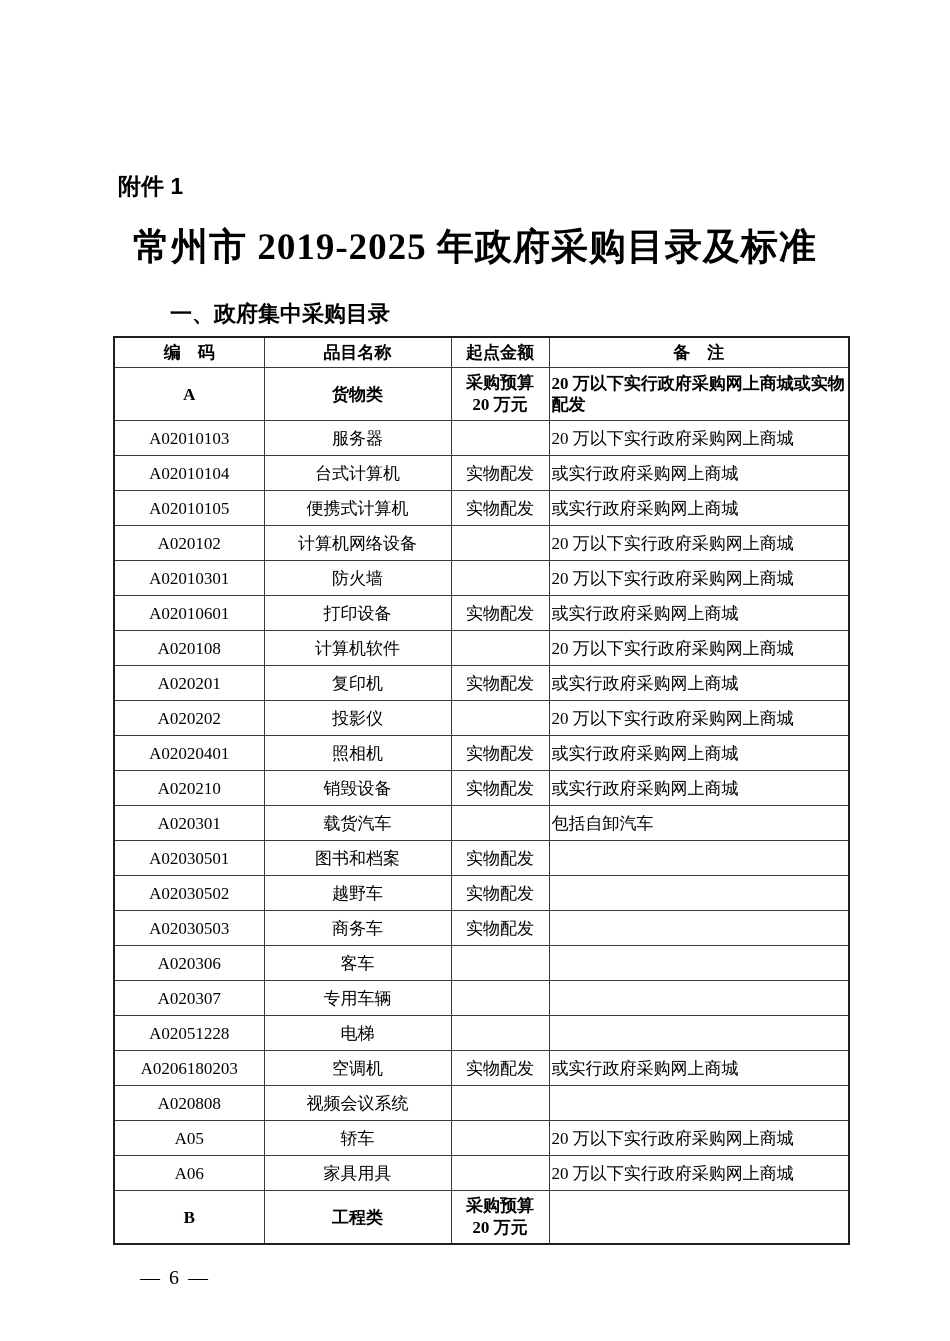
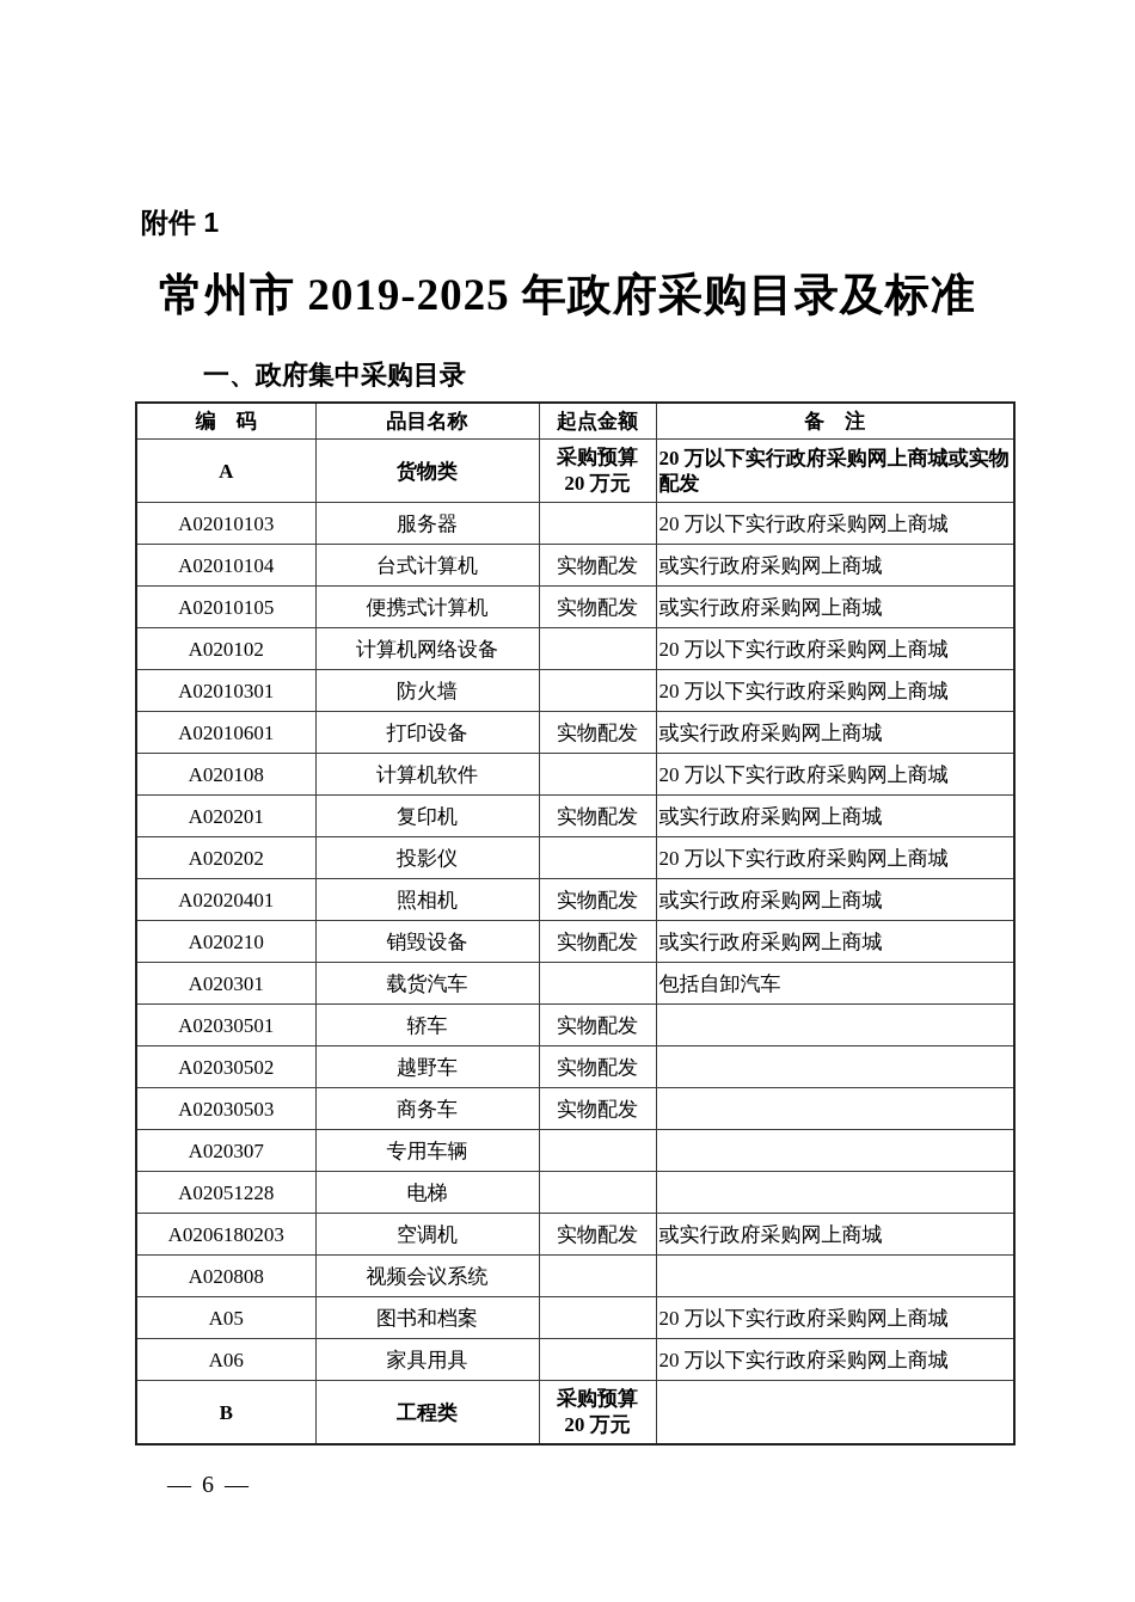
  附件 1
  常州市 2019-2025 年政府采购目录及标准
  一、政府集中采购目录
  编 码	品目名称	起点金额	备 注
  A	货物类	采购预算 20 万元	20 万以下实行政府采购网上商城或实物配发
  A02010103	服务器		20 万以下实行政府采购网上商城
  A02010104	台式计算机	实物配发	或实行政府采购网上商城
  A02010105	便携式计算机	实物配发	或实行政府采购网上商城
  A020102	计算机网络设备		20 万以下实行政府采购网上商城
  A02010301	防火墙		20 万以下实行政府采购网上商城
  A02010601	打印设备	实物配发	或实行政府采购网上商城
  A020108	计算机软件		20 万以下实行政府采购网上商城
  A020201	复印机	实物配发	或实行政府采购网上商城
  A020202	投影仪		20 万以下实行政府采购网上商城
  A02020401	照相机	实物配发	或实行政府采购网上商城
  A020210	销毁设备	实物配发	或实行政府采购网上商城
  A020301	载货汽车		包括自卸汽车
- A02030501	图书和档案	实物配发
+ A02030501	轿车	实物配发
  A02030502	越野车	实物配发
  A02030503	商务车	实物配发
- A020306	客车
  A020307	专用车辆
  A02051228	电梯
  A0206180203	空调机	实物配发	或实行政府采购网上商城
  A020808	视频会议系统
- A05	轿车		20 万以下实行政府采购网上商城
+ A05	图书和档案		20 万以下实行政府采购网上商城
  A06	家具用具		20 万以下实行政府采购网上商城
  B	工程类	采购预算 20 万元
  — 6 —
